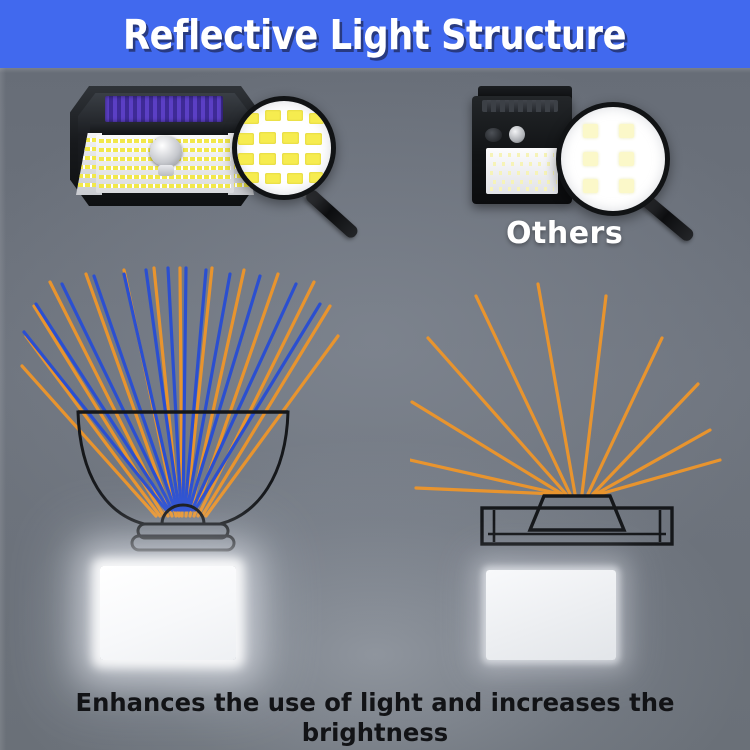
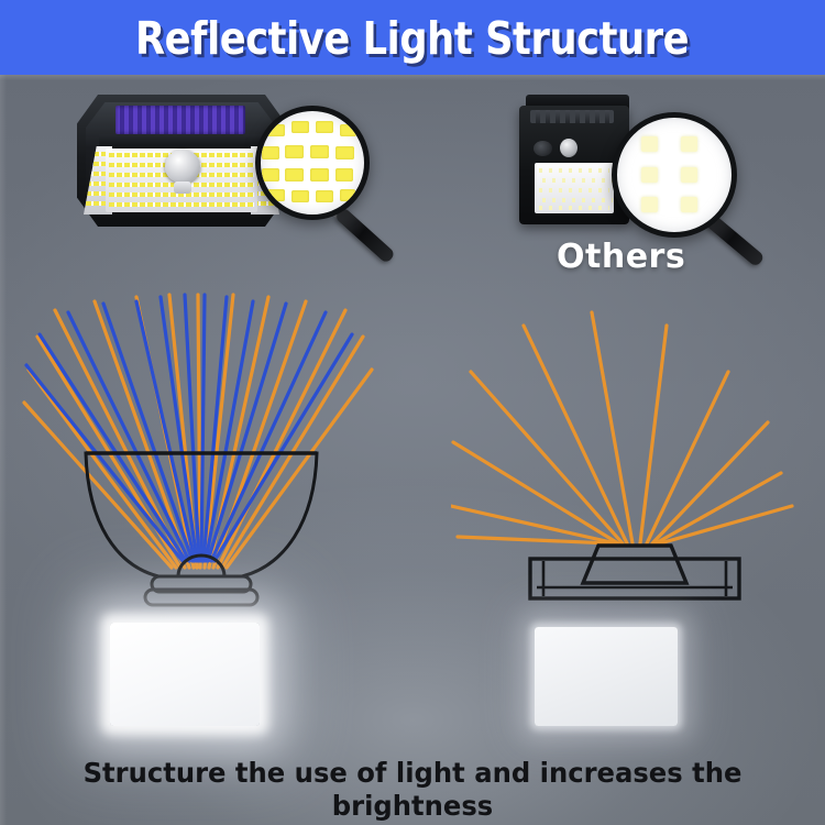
  Reflective Light Structure
  Others
- Enhances the use of light and increases the brightness
+ Structure the use of light and increases the brightness
